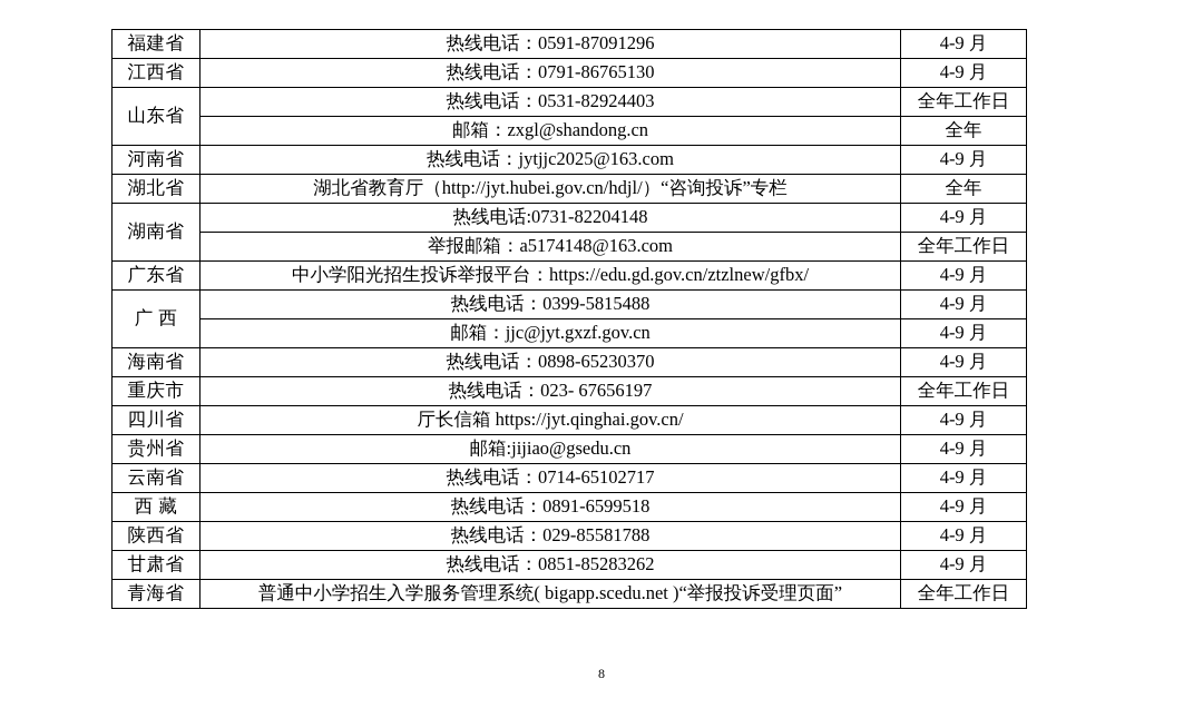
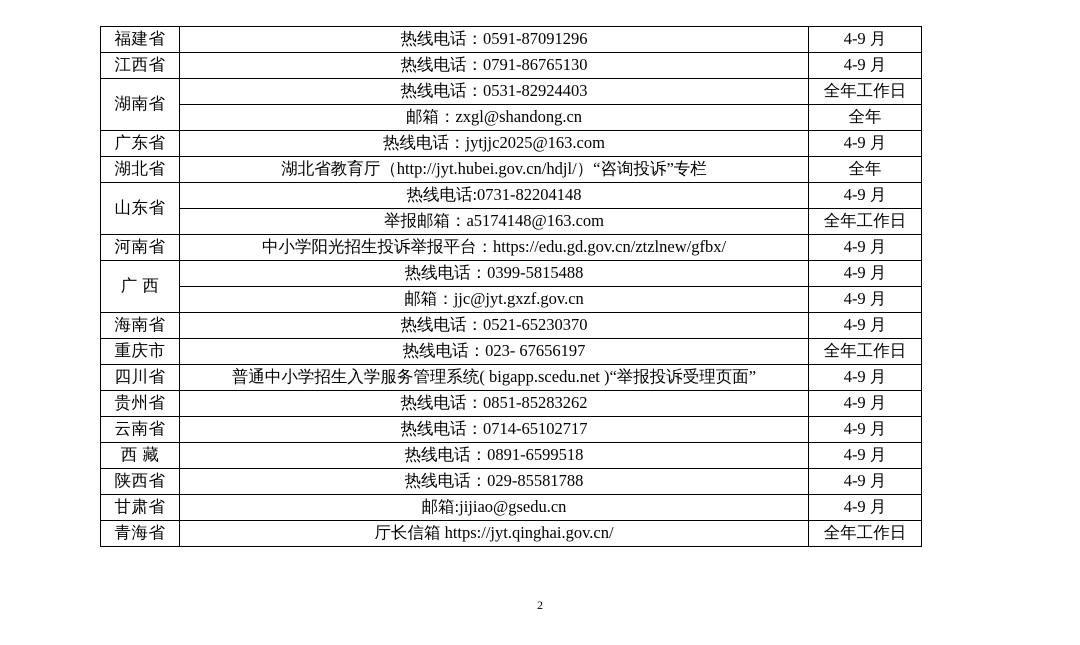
  福建省	热线电话：0591-87091296	4-9 月
  江西省	热线电话：0791-86765130	4-9 月
- 山东省	热线电话：0531-82924403	全年工作日
+ 湖南省	热线电话：0531-82924403	全年工作日
  邮箱：zxgl@shandong.cn	全年
- 河南省	热线电话：jytjjc2025@163.com	4-9 月
+ 广东省	热线电话：jytjjc2025@163.com	4-9 月
  湖北省	湖北省教育厅（http://jyt.hubei.gov.cn/hdjl/）“咨询投诉”专栏	全年
- 湖南省	热线电话:0731-82204148	4-9 月
+ 山东省	热线电话:0731-82204148	4-9 月
  举报邮箱：a5174148@163.com	全年工作日
- 广东省	中小学阳光招生投诉举报平台：https://edu.gd.gov.cn/ztzlnew/gfbx/	4-9 月
+ 河南省	中小学阳光招生投诉举报平台：https://edu.gd.gov.cn/ztzlnew/gfbx/	4-9 月
  广 西	热线电话：0399-5815488	4-9 月
  邮箱：jjc@jyt.gxzf.gov.cn	4-9 月
- 海南省	热线电话：0898-65230370	4-9 月
+ 海南省	热线电话：0521-65230370	4-9 月
  重庆市	热线电话：023- 67656197	全年工作日
- 四川省	厅长信箱 https://jyt.qinghai.gov.cn/	4-9 月
+ 四川省	普通中小学招生入学服务管理系统( bigapp.scedu.net )“举报投诉受理页面”	4-9 月
- 贵州省	邮箱:jijiao@gsedu.cn	4-9 月
+ 贵州省	热线电话：0851-85283262	4-9 月
  云南省	热线电话：0714-65102717	4-9 月
  西 藏	热线电话：0891-6599518	4-9 月
  陕西省	热线电话：029-85581788	4-9 月
- 甘肃省	热线电话：0851-85283262	4-9 月
+ 甘肃省	邮箱:jijiao@gsedu.cn	4-9 月
- 青海省	普通中小学招生入学服务管理系统( bigapp.scedu.net )“举报投诉受理页面”	全年工作日
+ 青海省	厅长信箱 https://jyt.qinghai.gov.cn/	全年工作日
- 8
+ 2
